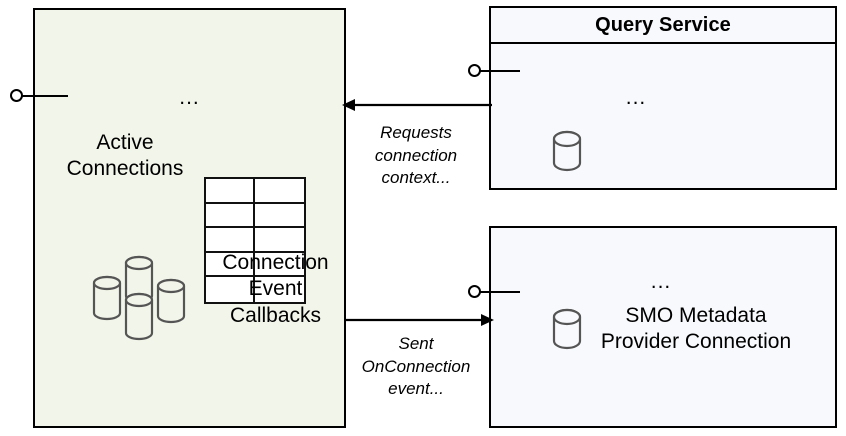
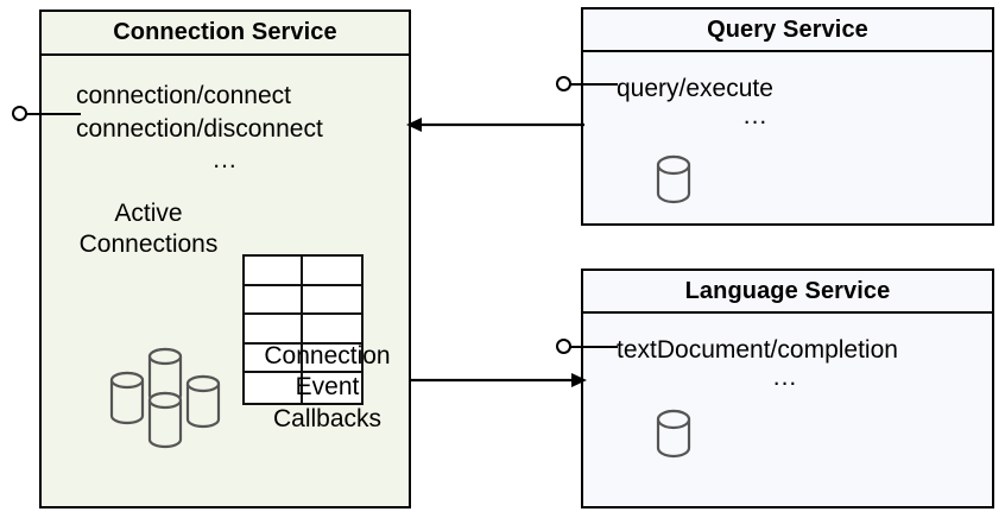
+ Connection Service
+ connection/connect
+ connection/disconnect
  ...
  Active
  Connections
  Connection
  Event
  Callbacks
  Query Service
+ query/execute
  ...
+ Language Service
+ textDocument/completion
  ...
- SMO Metadata
- Provider Connection
- Requests
- connection
- context...
- Sent
- OnConnection
- event...
